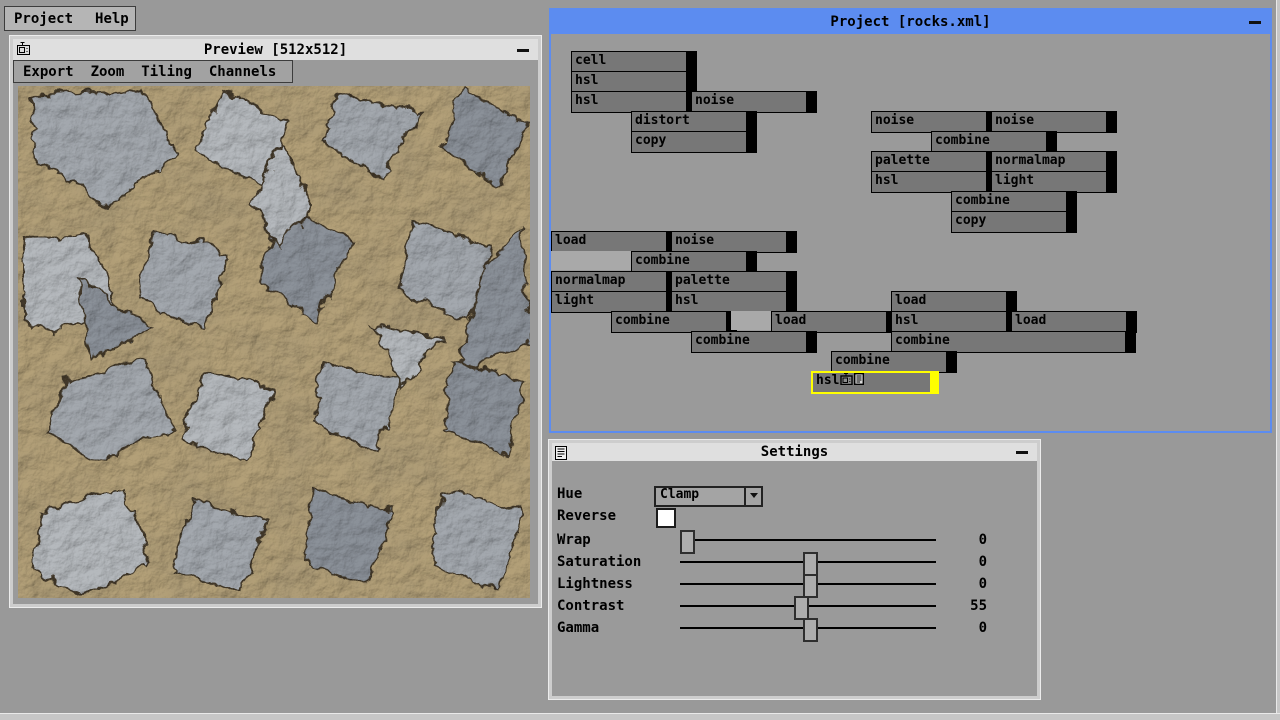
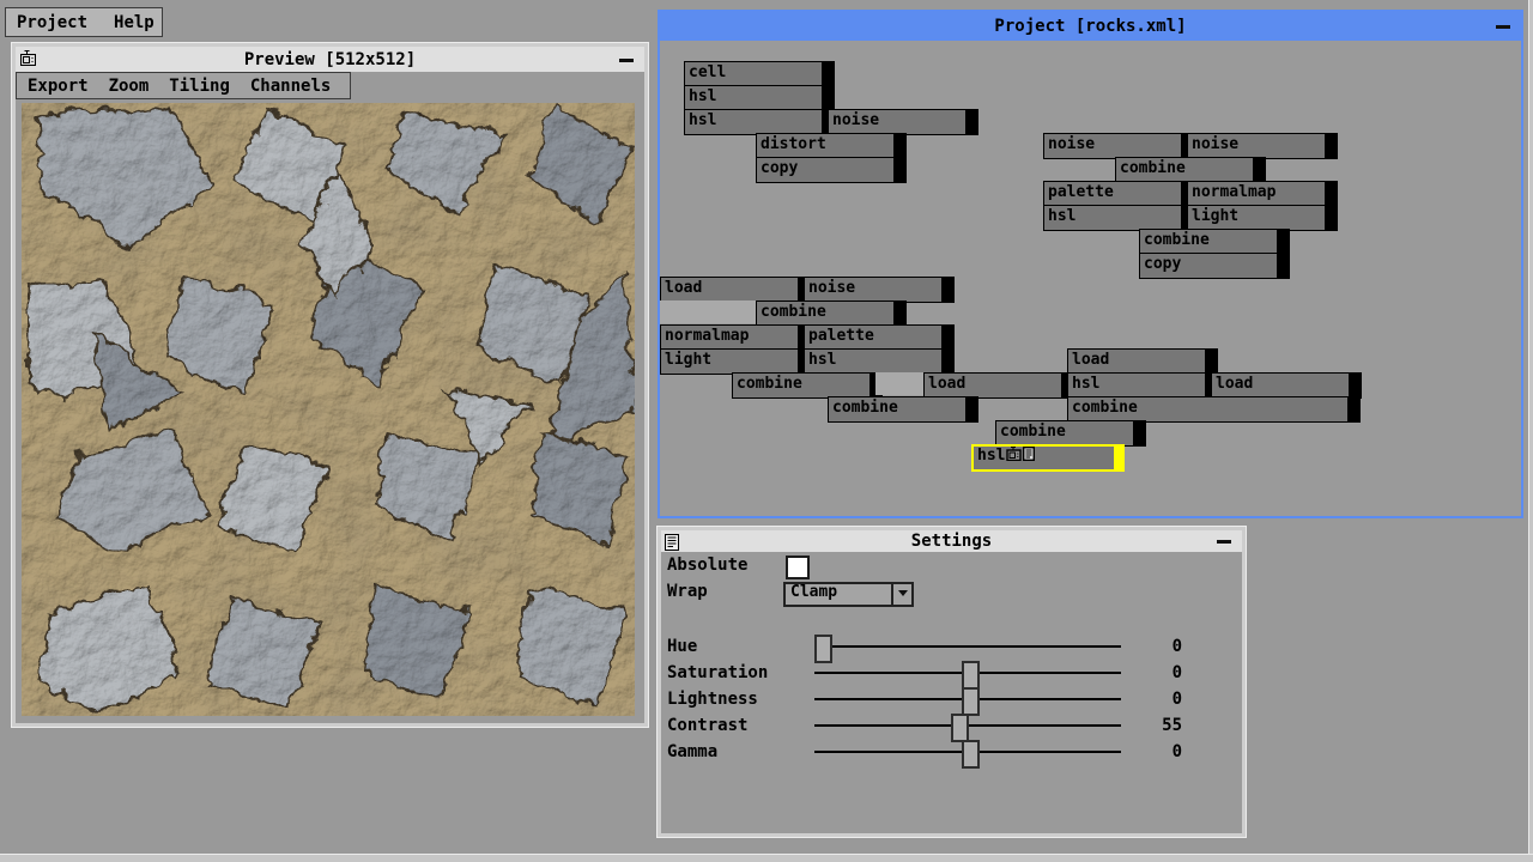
  Project
  Help
  Preview [512x512]
  Export
  Zoom
  Tiling
  Channels
  Project [rocks.xml]
  cell
  hsl
  hsl
  noise
  distort
  noise
  noise
  copy
  combine
  palette
  normalmap
  hsl
  light
  combine
  copy
  load
  noise
  combine
  normalmap
  palette
  light
  hsl
  load
  combine
  load
  hsl
  load
  combine
  combine
  combine
  hsl
  Settings
+ Absolute
- Hue
+ Wrap
  Clamp
- Reverse
- Wrap
+ Hue
  0
  Saturation
  0
  Lightness
  0
  Contrast
  55
  Gamma
  0
